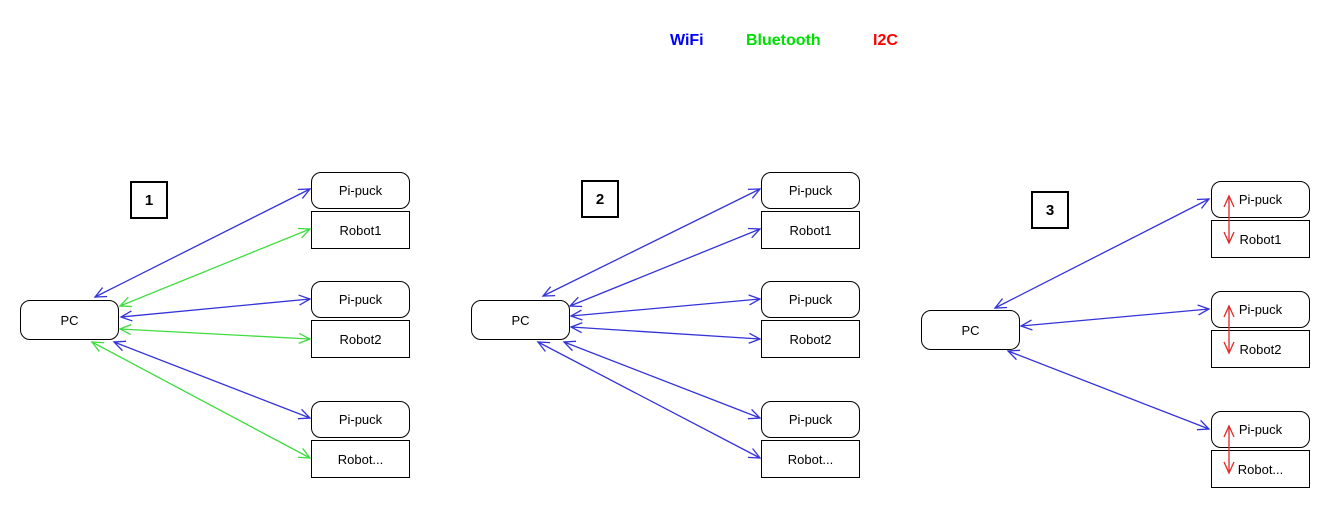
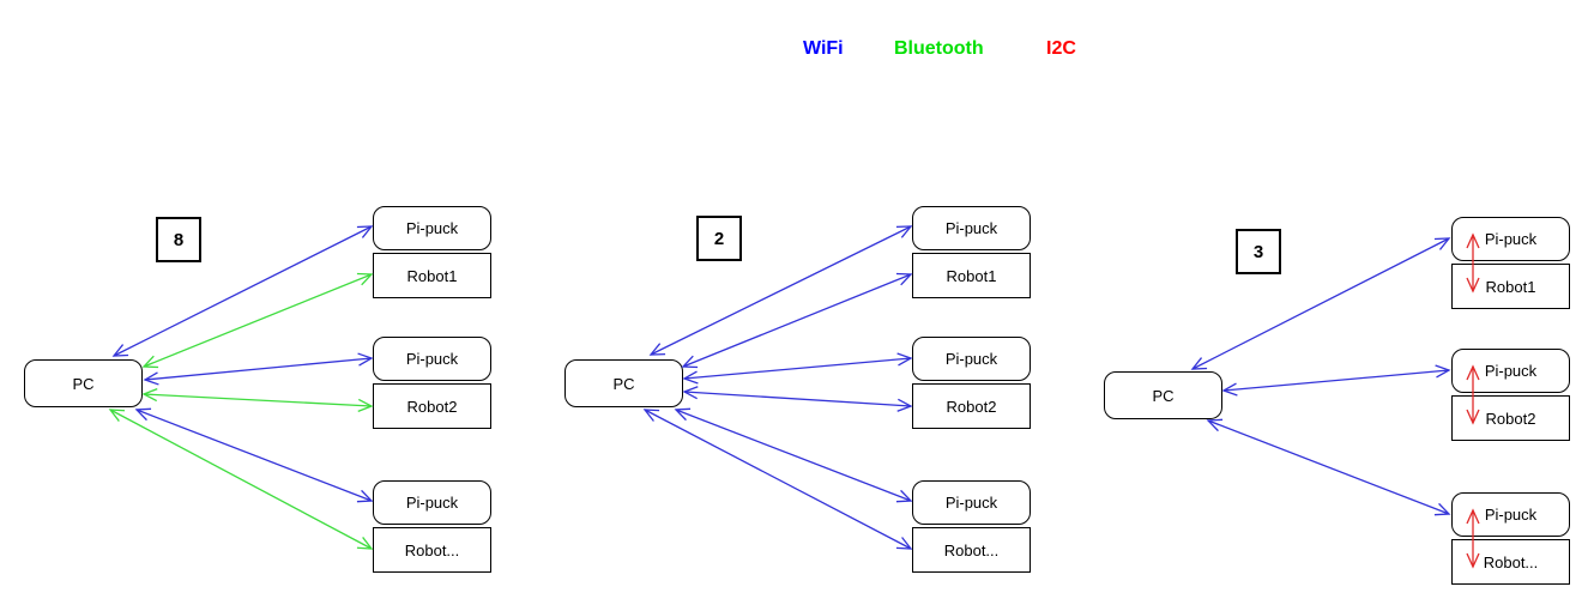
  WiFi
  Bluetooth
  I2C
- 1
+ 8
  PC
  Pi-puck
  Robot1
  Pi-puck
  Robot2
  Pi-puck
  Robot...
  2
  PC
  Pi-puck
  Robot1
  Pi-puck
  Robot2
  Pi-puck
  Robot...
  3
  PC
  Pi-puck
  Robot1
  Pi-puck
  Robot2
  Pi-puck
  Robot...
